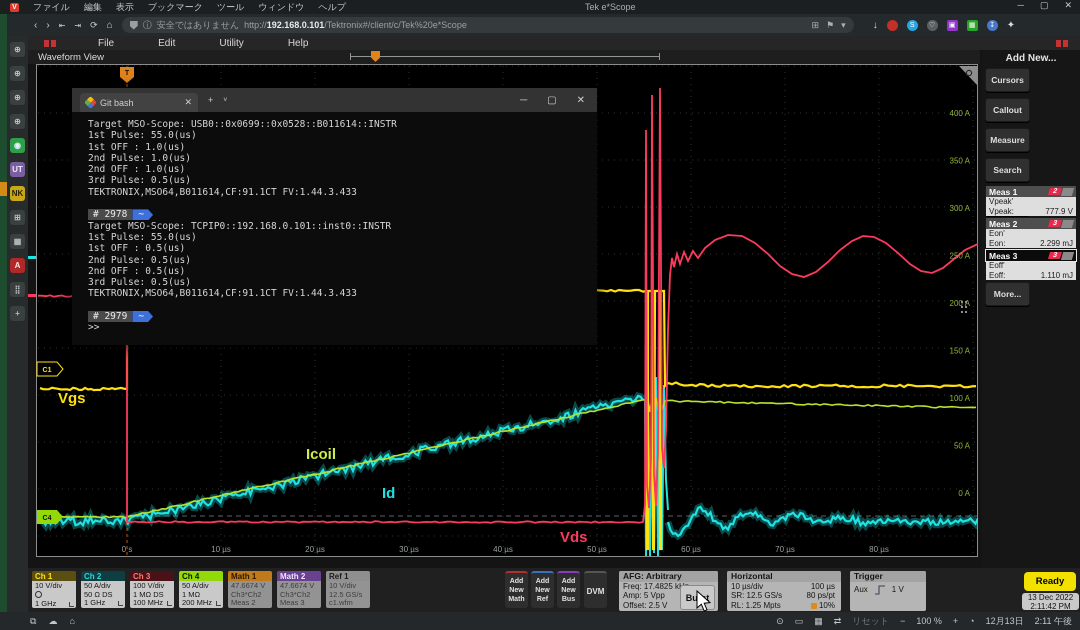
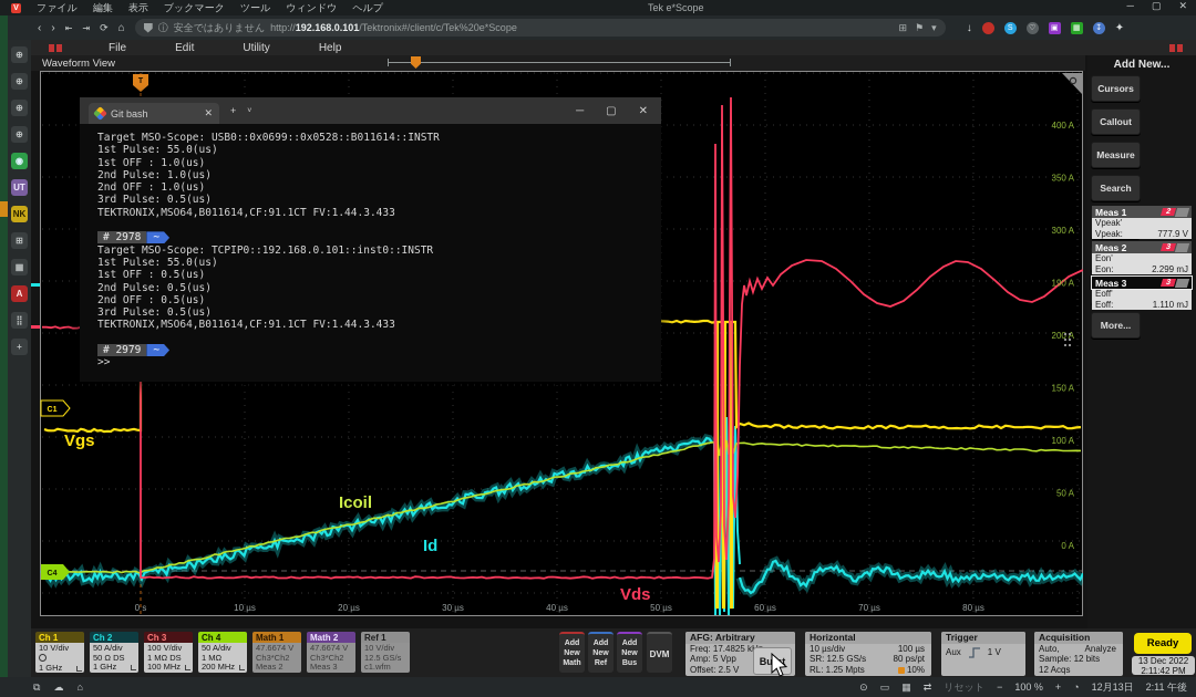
  ファイル
  編集
  表示
  ブックマーク
  ツール
  ウィンドウ
  ヘルプ
  Tek e*Scope
  ─
  ▢
  ✕
  ‹
  ›
  ⇤
  ⇥
  ⟳
  ⌂
  ⓘ
  安全ではありません
  http://192.168.0.101/Tektronix#/client/c/Tek%20e*Scope
  ⊞
  ⚑
  ▾
  ↓
  ✦
  ⊕
  ⊕
  ⊕
  ⊕
  ◉
  UT
  NK
  ⊞
  ▦
  A
  ⣿
  +
  File
  Edit
  Utility
  Help
  Waveform View
  0 s
  10 µs
  20 µs
  30 µs
  40 µs
  50 µs
  60 µs
  70 µs
  80 µs
  400 A
  350 A
  300 A
- 250 A
+ 190 A
  200 A
  150 A
  100 A
  50 A
  0 A
  Vgs
  Icoil
  Id
  Vds
  Add New...
  Cursors
  Callout
  Measure
  Search
  More...
  Meas 1
  Vpeak'
  Vpeak:
  777.9 V
  Meas 2
  Eon'
  Eon:
  2.299 mJ
  Meas 3
  Eoff'
  Eoff:
  1.110 mJ
  Ch 1
  10 V/div
  1 GHz
  Ch 2
  50 A/div
  50 Ω DS
  1 GHz
  Ch 3
  100 V/div
  1 MΩ DS
  100 MHz
  Ch 4
  50 A/div
  1 MΩ
  200 MHz
  Math 1
  47.6674 V
  Ch3*Ch2
  Meas 2
  Math 2
  47.6674 V
  Ch3*Ch2
  Meas 3
  Ref 1
  10 V/div
  12.5 GS/s
  c1.wfm
  DVM
  AFG: Arbitrary
  Freq: 17.4825 k
  Amp: 5 Vpp
  Offset: 2.5 V
  Horizontal
  10 µs/div
  100 µs
  SR: 12.5 GS/s
  80 ps/pt
  RL: 1.25 Mpts
  10%
  Trigger
  Aux
  1 V
+ Acquisition
+ Auto,
+ Analyze
+ Sample: 12 bits
+ 12 Acqs
  Ready
  13 Dec 2022
  2:11:42 PM
  Git bash
  ✕
  +
  ─
  ▢
  ✕
  Target MSO-Scope: USB0::0x0699::0x0528::B011614::INSTR
  1st Pulse: 55.0(us)
  1st OFF : 1.0(us)
  2nd Pulse: 1.0(us)
  2nd OFF : 1.0(us)
  3rd Pulse: 0.5(us)
  TEKTRONIX,MSO64,B011614,CF:91.1CT FV:1.44.3.433
  # 2978 ~
  Target MSO-Scope: TCPIP0::192.168.0.101::inst0::INSTR
  1st Pulse: 55.0(us)
  1st OFF : 0.5(us)
  2nd Pulse: 0.5(us)
  2nd OFF : 0.5(us)
  3rd Pulse: 0.5(us)
  TEKTRONIX,MSO64,B011614,CF:91.1CT FV:1.44.3.433
  # 2979 ~
  >>
  ⧉
  ☁
  ⌂
  ⊙
  ▭
  ▦
  ⇄
  リセット
  −
  100 %
  +
  ◔
  12月13日
  2:11 午後
